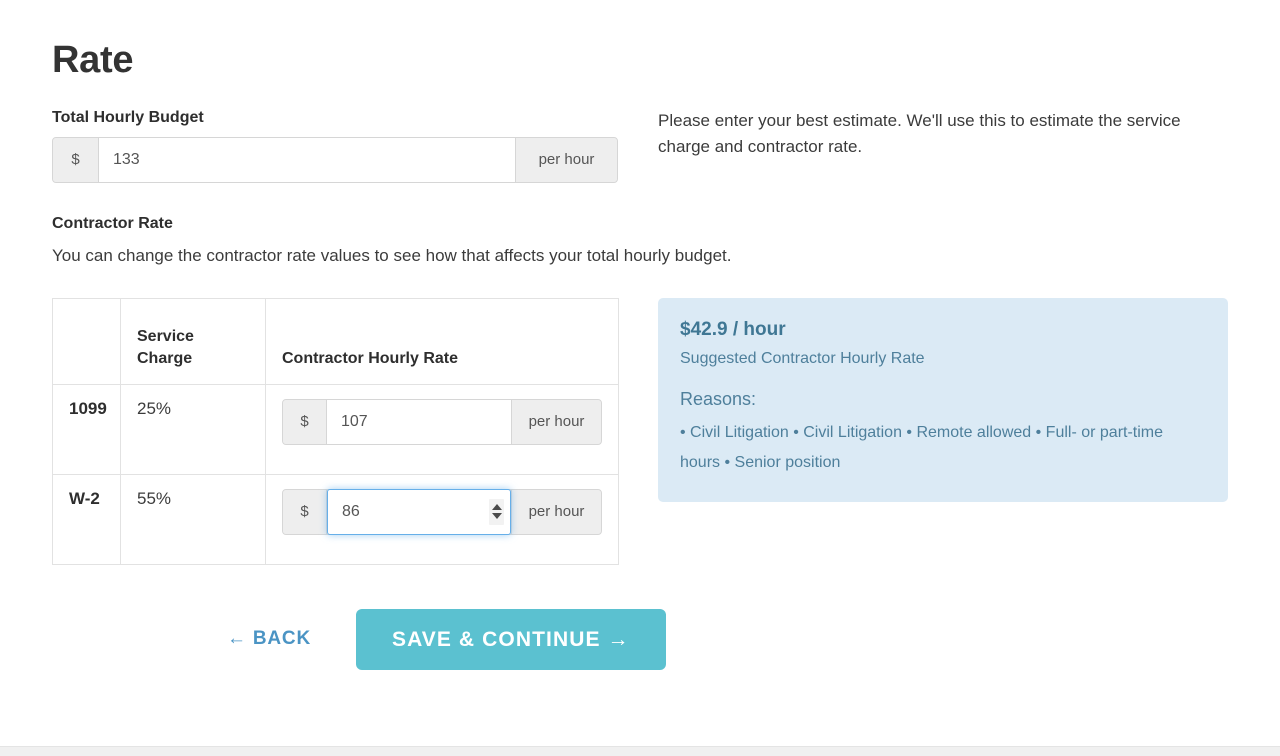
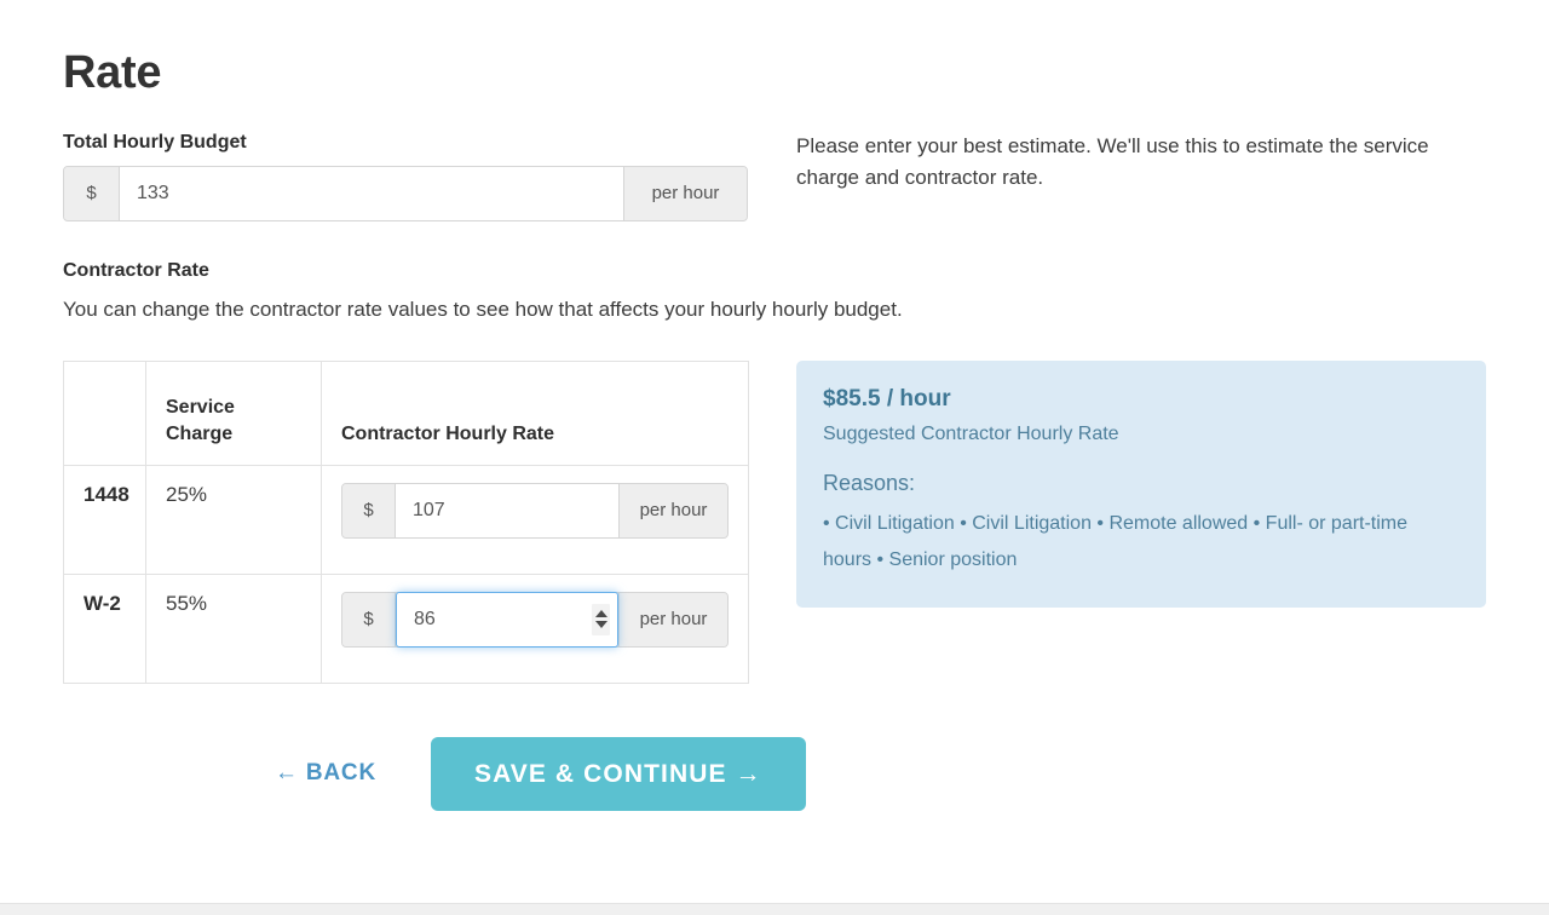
  Rate
  Total Hourly Budget
  $
  133
  per hour
  Please enter your best estimate. We'll use this to estimate the service charge and contractor rate.
  Contractor Rate
- You can change the contractor rate values to see how that affects your total hourly budget.
+ You can change the contractor rate values to see how that affects your hourly hourly budget.
  	Service Charge	Contractor Hourly Rate
- 1099	25%	$ 107 per hour
+ 1448	25%	$ 107 per hour
  W-2	55%	$ 86 per hour
- $42.9 / hour
+ $85.5 / hour
  Suggested Contractor Hourly Rate
  Reasons:
  • Civil Litigation • Civil Litigation • Remote allowed • Full- or part-time hours • Senior position
  ← BACK
  SAVE & CONTINUE →
